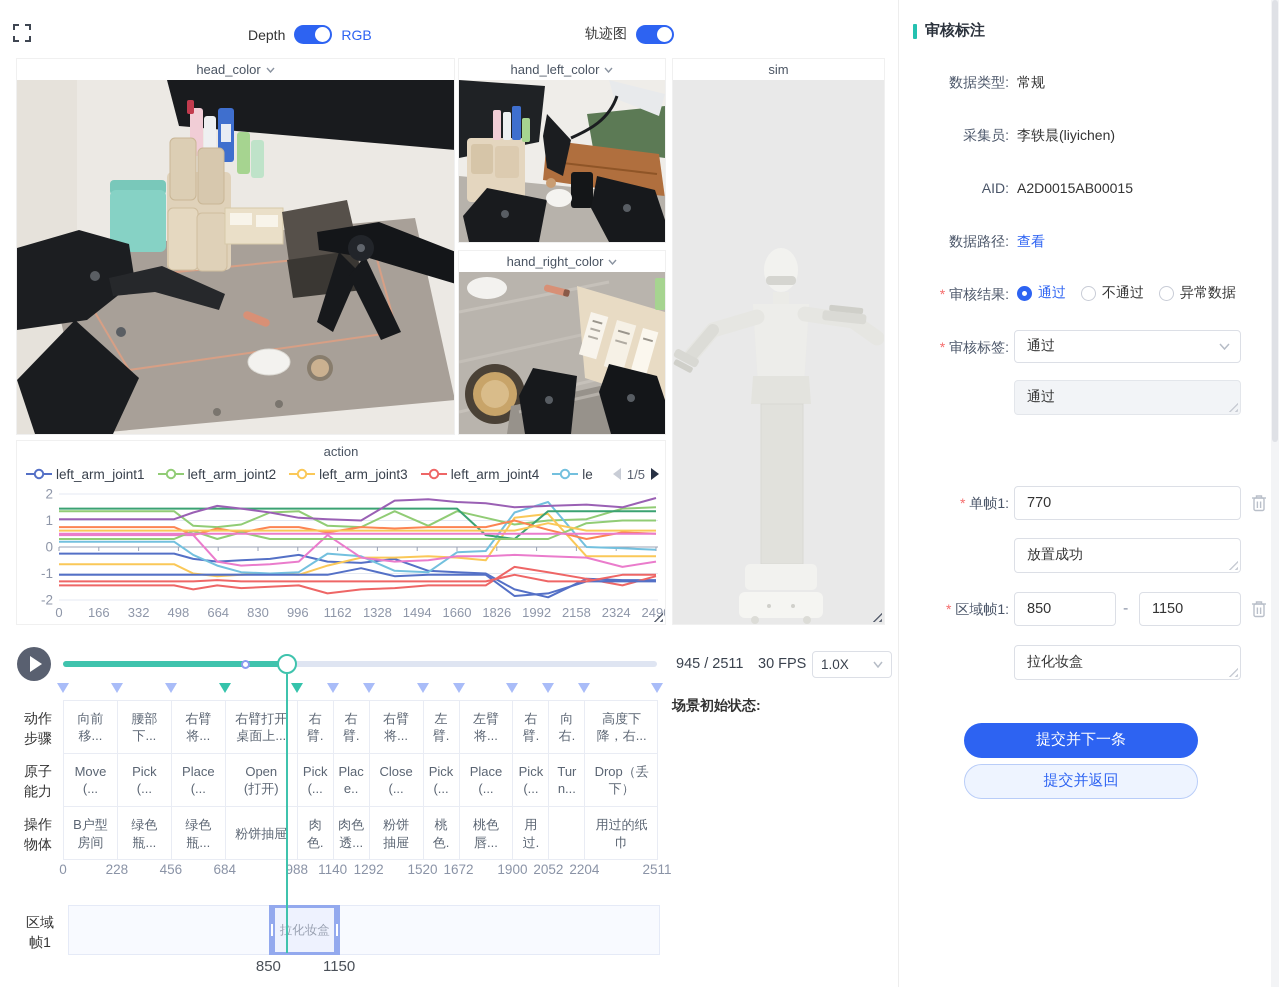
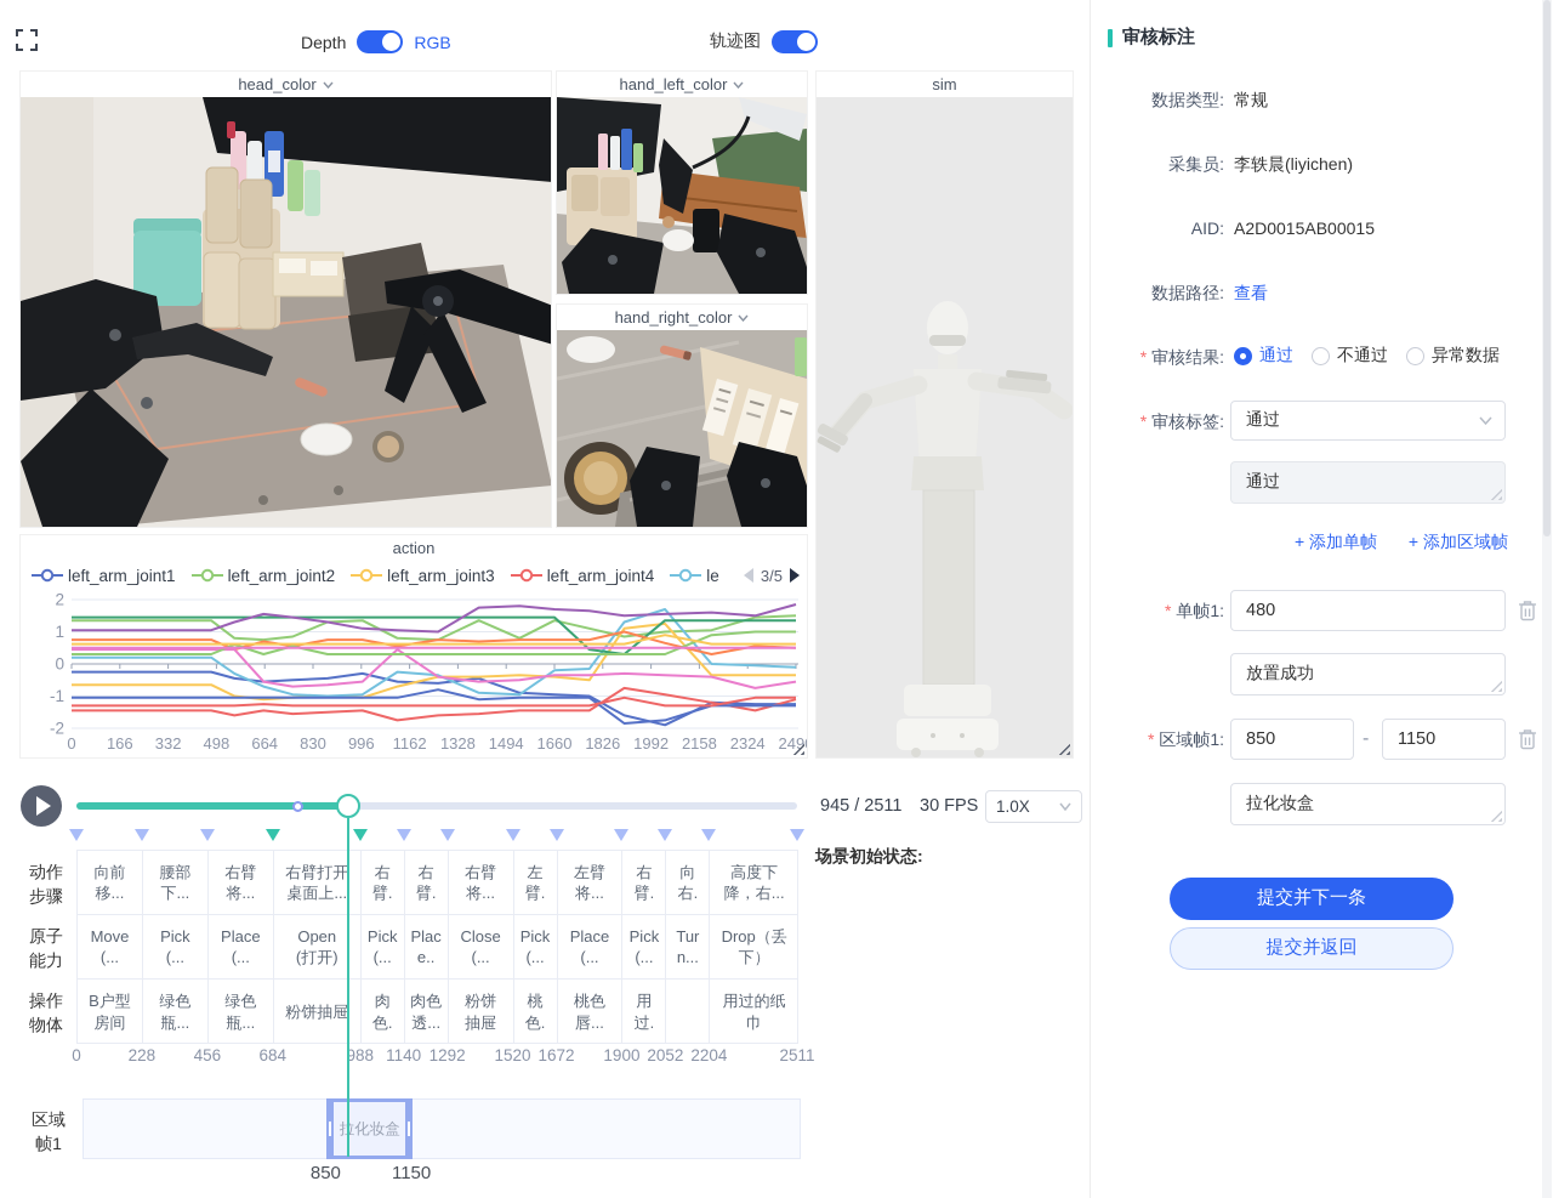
  Depth
  RGB
  轨迹图
  head_color
  hand_left_color
  hand_right_color
  sim
  action
  left_arm_joint1
  left_arm_joint2
  left_arm_joint3
  left_arm_joint4
  le
- 1/5
+ 3/5
  2
  1
  0
  -1
  -2
  0
  166
  332
  498
  664
  830
  996
  1162
  1328
  1494
  1660
  1826
  1992
  2158
  2324
  249
  945 / 2511
  30 FPS
  1.0X
  动作
  步骤
  原子
  能力
  操作
  物体
  向前
  移...
  Move
  (...
  B户型
  房间
  腰部
  下...
  Pick
  (...
  绿色
  瓶...
  右臂
  将...
  Place
  (...
  绿色
  瓶...
  右臂打开
  桌面上...
  Open
  (打开)
  粉饼抽屉
  右
  臂.
  Pick
  (...
  肉
  色.
  右
  臂.
  Plac
  e..
  肉色
  透...
  右臂
  将...
  Close
  (...
  粉饼
  抽屉
  左
  臂.
  Pick
  (...
  桃
  色.
  左臂
  将...
  Place
  (...
  桃色
  唇...
  右
  臂.
  Pick
  (...
  用
  过.
  向
  右.
  Tur
  n...
  高度下
  降，右...
  Drop（丢
  下）
  用过的纸
  巾
  0
  228
  456
  684
  988
  1140
  1292
  1520
  1672
  1900
  2052
  2204
  2511
  场景初始状态:
  区域
  帧1
  化妆盒
  850
  1150
  审核标注
  数据类型:
  常规
  采集员:
  李轶晨(liyichen)
  AID:
  A2D0015AB00015
  数据路径:
  查看
  审核结果:
  通过
  不通过
  异常数据
  审核标签:
  通过
  通过
+ + 添加单帧 + 添加区域帧
  单帧1:
- 770
+ 480
  放置成功
  区域帧1:
  850
  -
  1150
  拉化妆盒
  提交并下一条
  提交并返回
